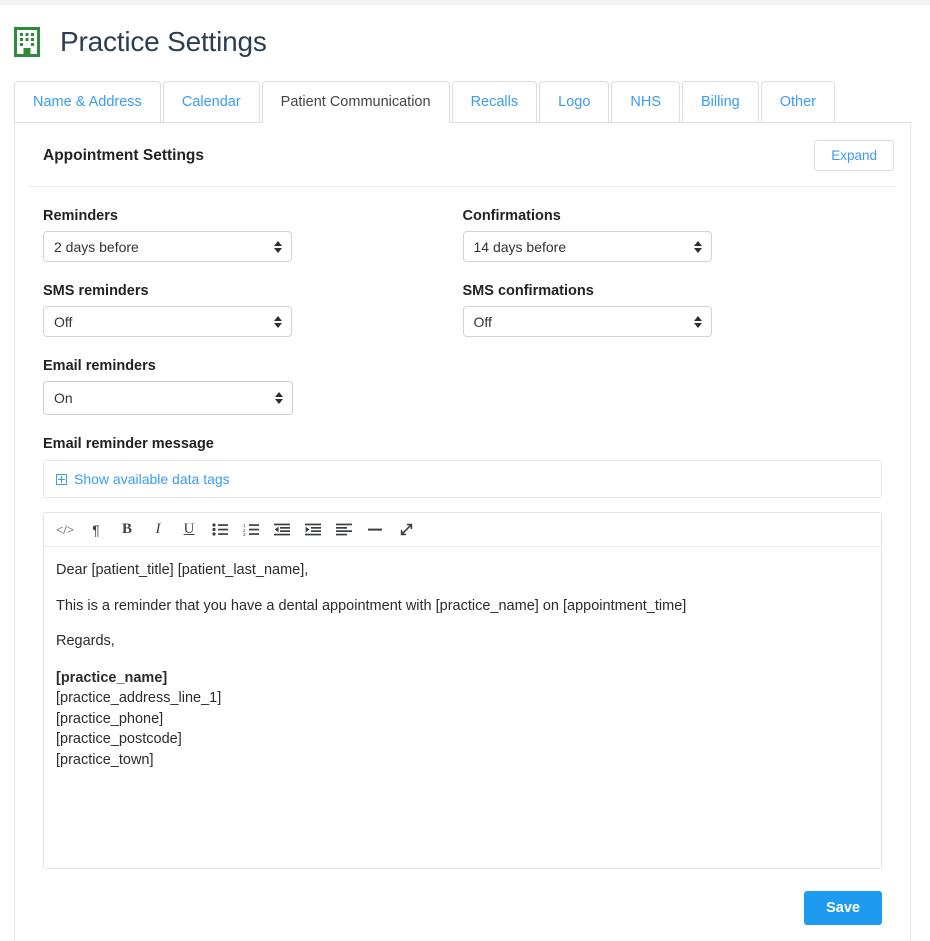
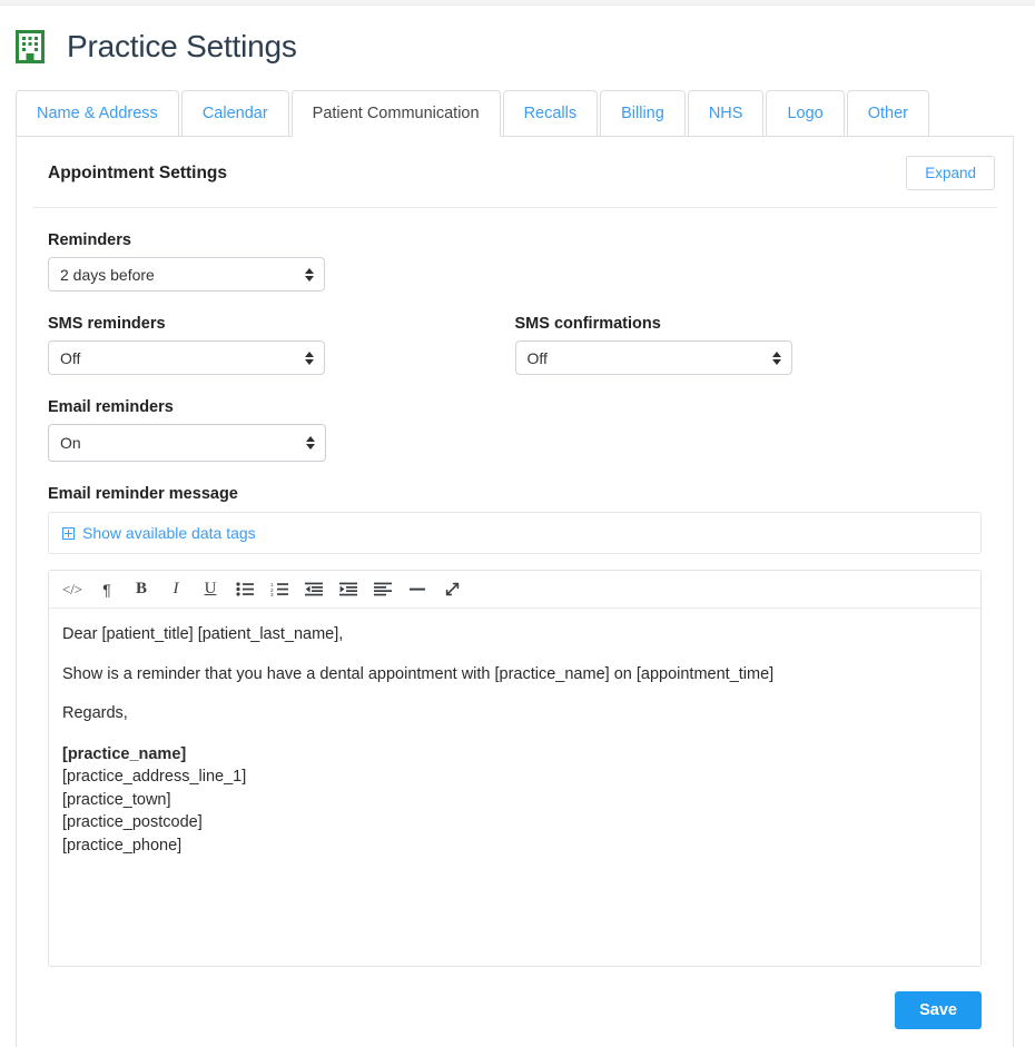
  Practice Settings
  Name & Address
  Calendar
  Patient Communication
  Recalls
- Logo
+ Billing
  NHS
- Billing
+ Logo
  Other
  Appointment Settings
  Expand
  Reminders
  2 days before
- Confirmations
- 14 days before
  SMS reminders
  Off
  SMS confirmations
  Off
  Email reminders
  On
  Email reminder message
  Show available data tags
  </>
  ¶
  B
  I
  U
  Dear [patient_title] [patient_last_name],
- This is a reminder that you have a dental appointment with [practice_name] on [appointment_time]
+ Show is a reminder that you have a dental appointment with [practice_name] on [appointment_time]
  Regards,
  [practice_name]
  [practice_address_line_1]
- [practice_phone]
+ [practice_town]
  [practice_postcode]
- [practice_town]
+ [practice_phone]
  Save
